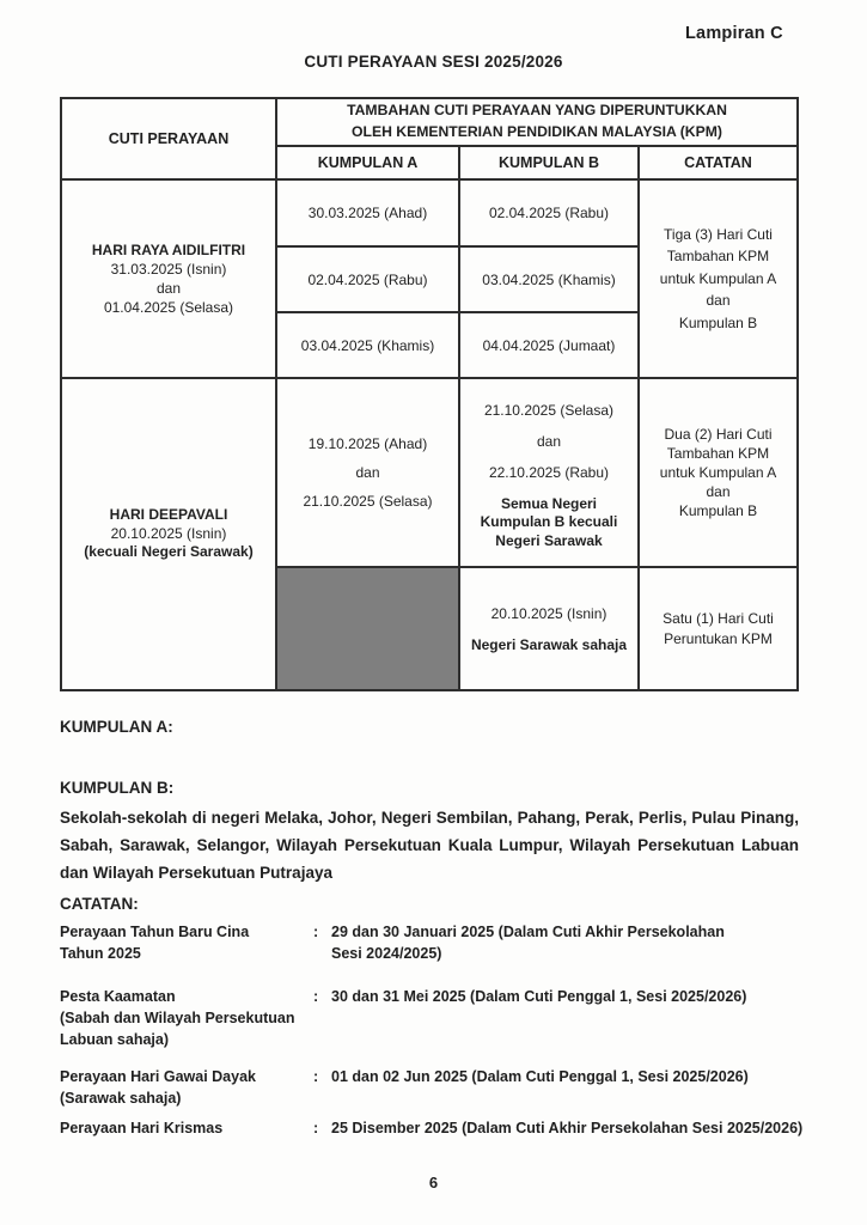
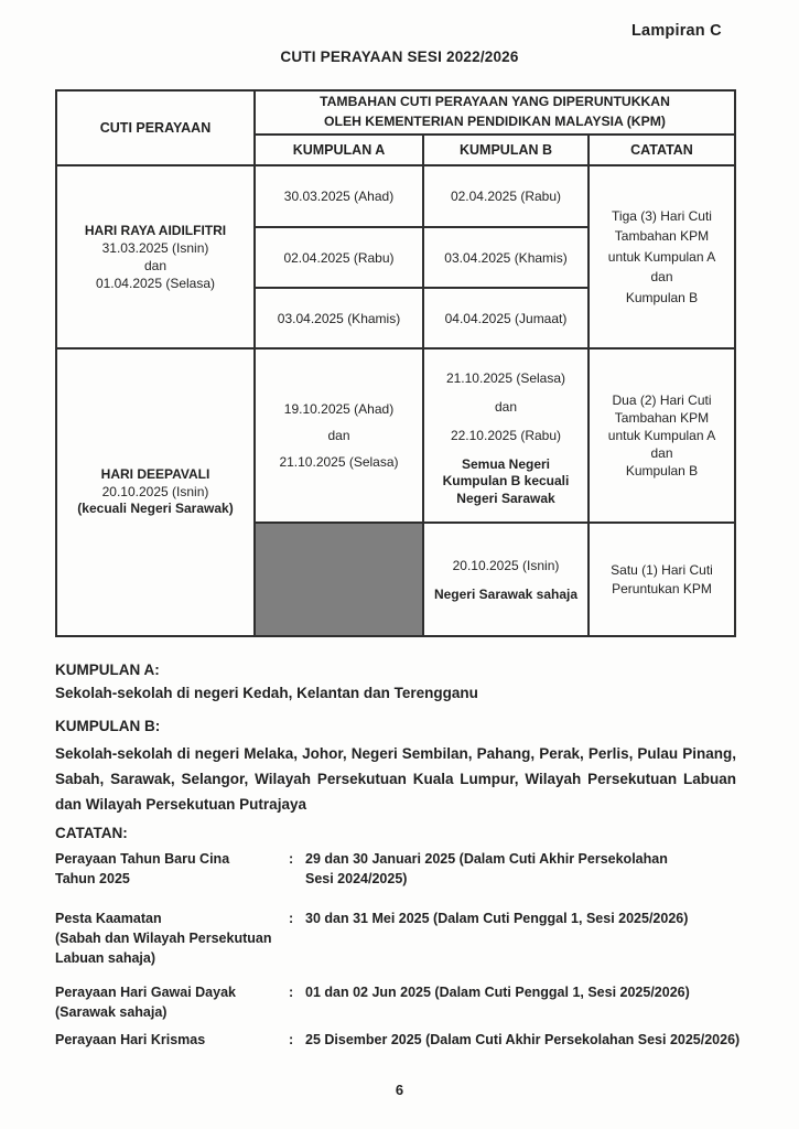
  Lampiran C
- CUTI PERAYAAN SESI 2025/2026
+ CUTI PERAYAAN SESI 2022/2026
  CUTI PERAYAAN
  TAMBAHAN CUTI PERAYAAN YANG DIPERUNTUKKAN
  OLEH KEMENTERIAN PENDIDIKAN MALAYSIA (KPM)
  KUMPULAN A
  KUMPULAN B
  CATATAN
  HARI RAYA AIDILFITRI
  31.03.2025 (Isnin)
  dan
  01.04.2025 (Selasa)
  30.03.2025 (Ahad)
  02.04.2025 (Rabu)
  03.04.2025 (Khamis)
  02.04.2025 (Rabu)
  03.04.2025 (Khamis)
  04.04.2025 (Jumaat)
  Tiga (3) Hari Cuti
  Tambahan KPM
  untuk Kumpulan A
  dan
  Kumpulan B
  HARI DEEPAVALI
  20.10.2025 (Isnin)
  (kecuali Negeri Sarawak)
  19.10.2025 (Ahad)
  dan
  21.10.2025 (Selasa)
  21.10.2025 (Selasa)
  dan
  22.10.2025 (Rabu)
  Semua Negeri
  Kumpulan B kecuali
  Negeri Sarawak
  Dua (2) Hari Cuti
  Tambahan KPM
  untuk Kumpulan A
  dan
  Kumpulan B
  20.10.2025 (Isnin)
  Negeri Sarawak sahaja
  Satu (1) Hari Cuti
  Peruntukan KPM
  KUMPULAN A:
+ Sekolah-sekolah di negeri Kedah, Kelantan dan Terengganu
  KUMPULAN B:
  Sekolah-sekolah di negeri Melaka, Johor, Negeri Sembilan, Pahang, Perak, Perlis, Pulau Pinang, Sabah, Sarawak, Selangor, Wilayah Persekutuan Kuala Lumpur, Wilayah Persekutuan Labuan dan Wilayah Persekutuan Putrajaya
  CATATAN:
  Perayaan Tahun Baru Cina
  Tahun 2025
  :
  29 dan 30 Januari 2025 (Dalam Cuti Akhir Persekolahan
  Sesi 2024/2025)
  Pesta Kaamatan
  (Sabah dan Wilayah Persekutuan
  Labuan sahaja)
  :
  30 dan 31 Mei 2025 (Dalam Cuti Penggal 1, Sesi 2025/2026)
  Perayaan Hari Gawai Dayak
  (Sarawak sahaja)
  :
  01 dan 02 Jun 2025 (Dalam Cuti Penggal 1, Sesi 2025/2026)
  Perayaan Hari Krismas
  :
  25 Disember 2025 (Dalam Cuti Akhir Persekolahan Sesi 2025/2026)
  6
